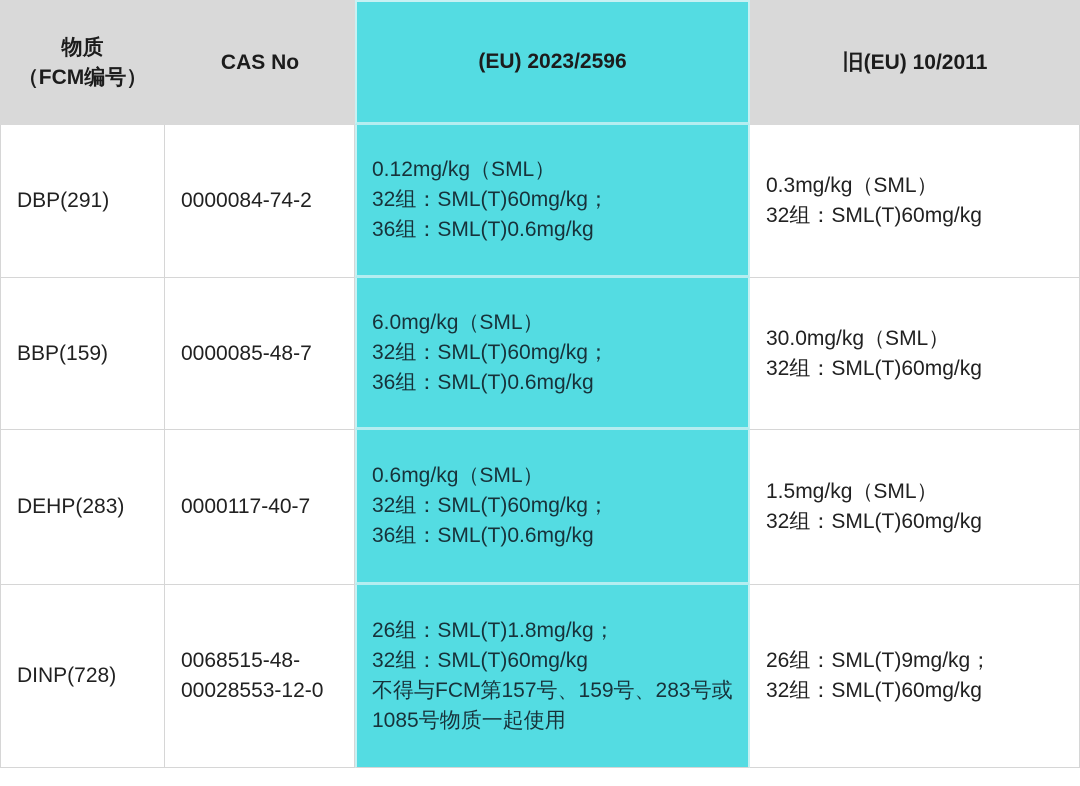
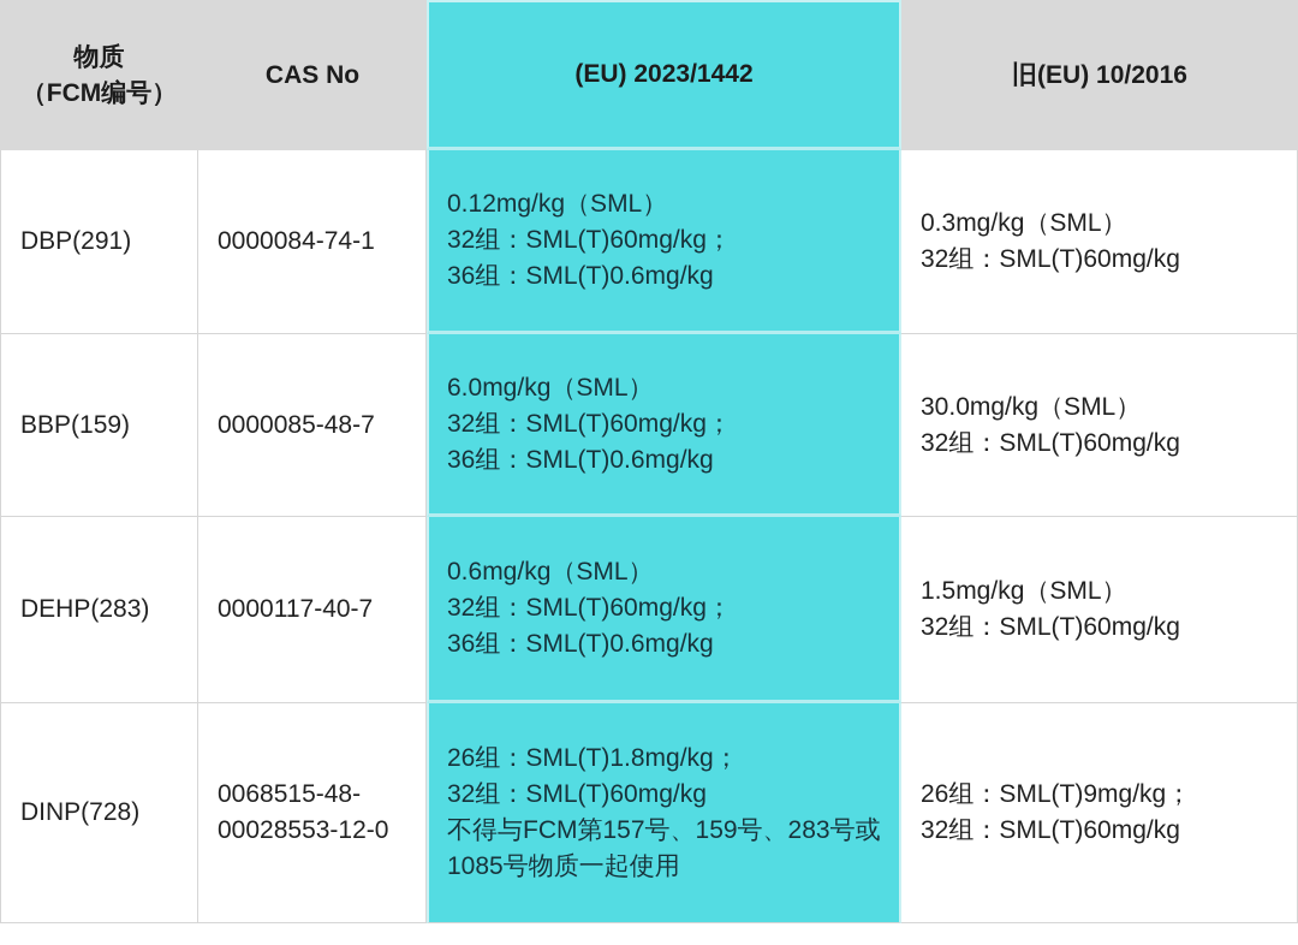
  物质
  （FCM编号）
  CAS No
- (EU) 2023/2596
+ (EU) 2023/1442
- 旧(EU) 10/2011
+ 旧(EU) 10/2016
  DBP(291)
- 0000084-74-2
+ 0000084-74-1
  0.12mg/kg（SML）
  32组：SML(T)60mg/kg；
  36组：SML(T)0.6mg/kg
  0.3mg/kg（SML）
  32组：SML(T)60mg/kg
  BBP(159)
  0000085-48-7
  6.0mg/kg（SML）
  32组：SML(T)60mg/kg；
  36组：SML(T)0.6mg/kg
  30.0mg/kg（SML）
  32组：SML(T)60mg/kg
  DEHP(283)
  0000117-40-7
  0.6mg/kg（SML）
  32组：SML(T)60mg/kg；
  36组：SML(T)0.6mg/kg
  1.5mg/kg（SML）
  32组：SML(T)60mg/kg
  DINP(728)
  0068515-48-
  00028553-12-0
  26组：SML(T)1.8mg/kg；
  32组：SML(T)60mg/kg
  不得与FCM第157号、159号、283号或
  1085号物质一起使用
  26组：SML(T)9mg/kg；
  32组：SML(T)60mg/kg
